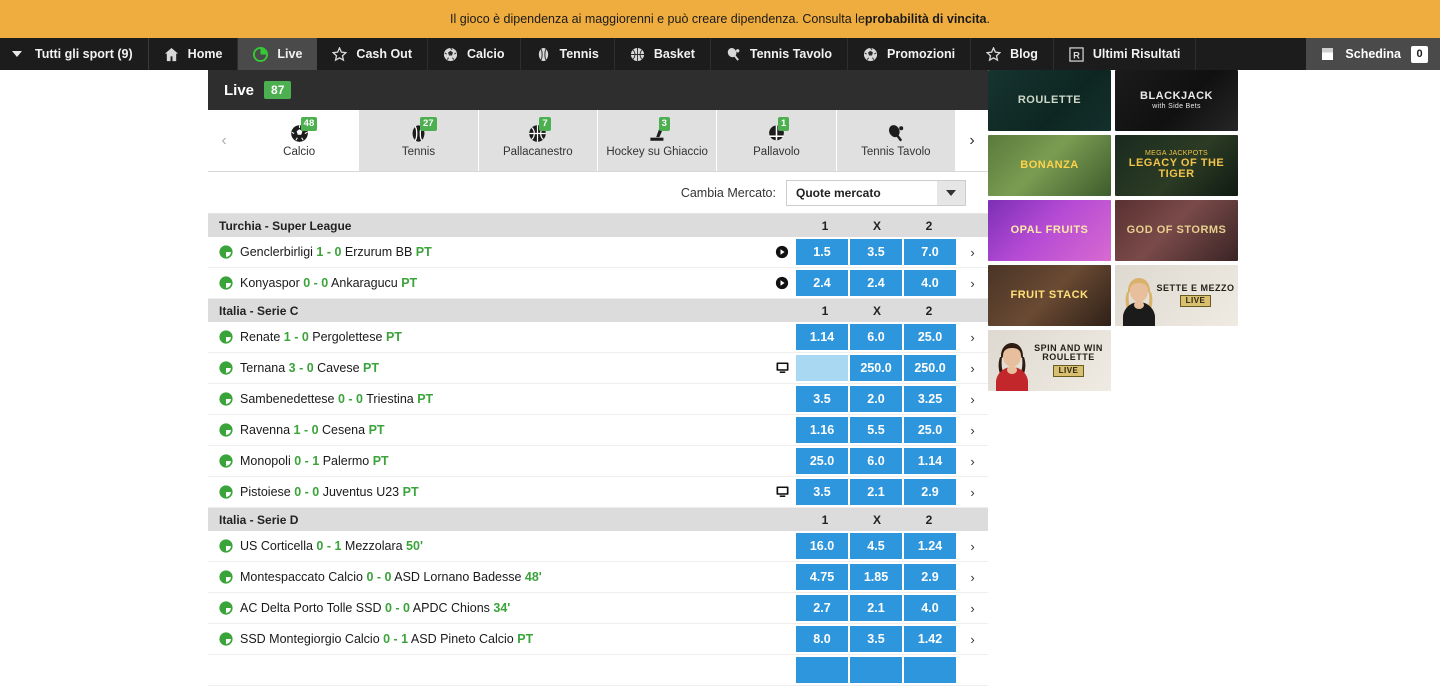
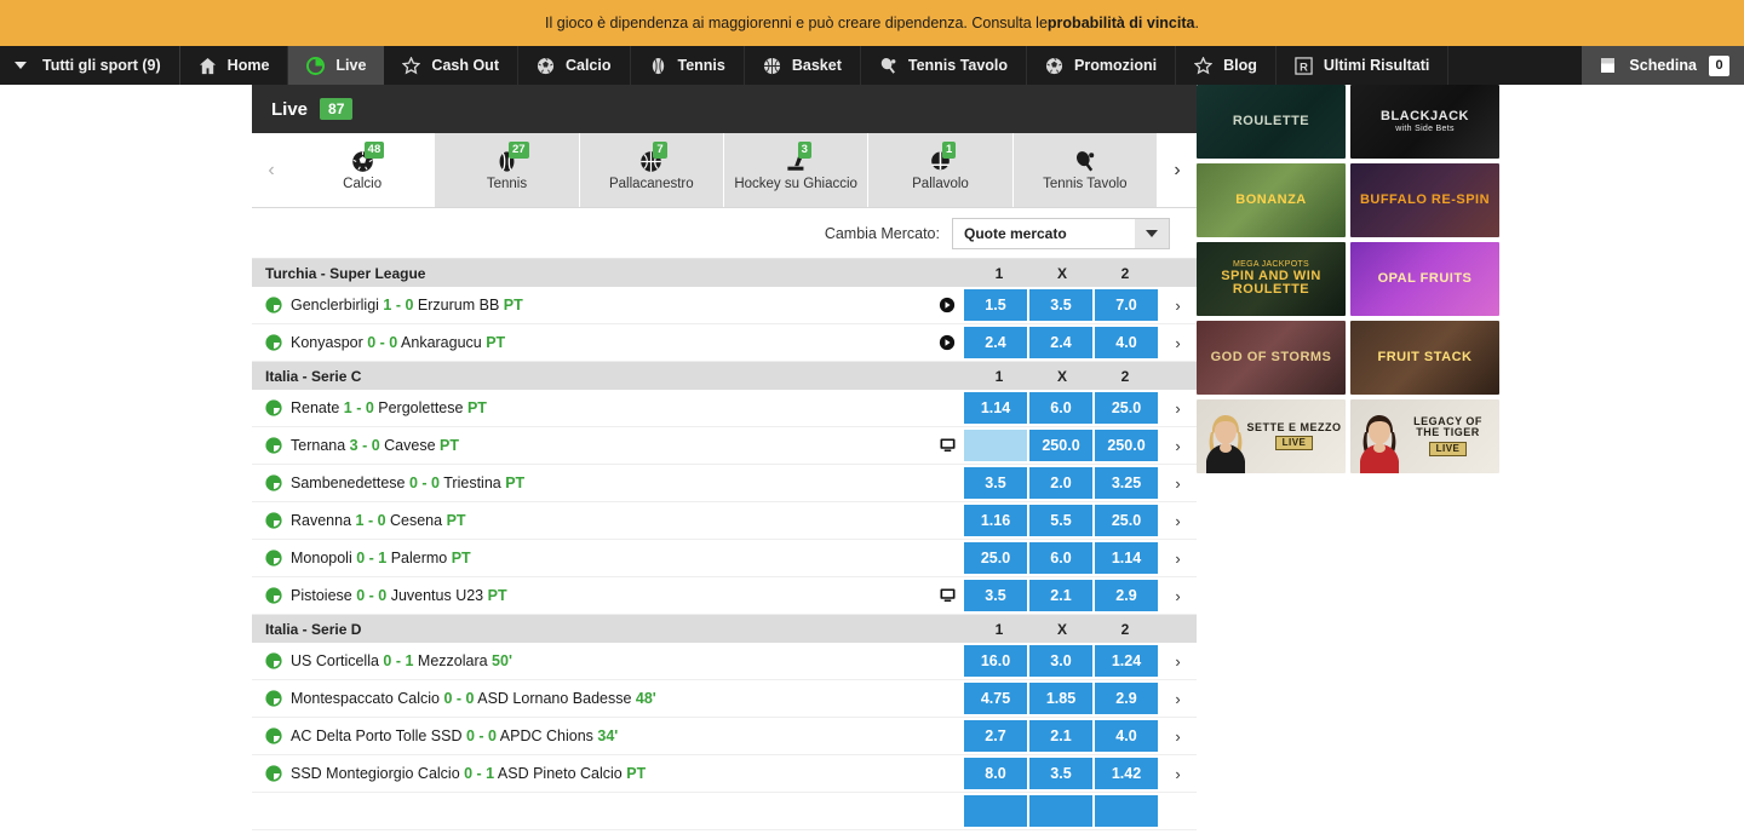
  Il gioco è dipendenza ai maggiorenni e può creare dipendenza. Consulta le
  probabilità di vincita
  .
  Tutti gli sport (9)
  Home
  Live
  Cash Out
  Calcio
  Tennis
  Basket
  Tennis Tavolo
  Promozioni
  Blog
  R
  Ultimi Risultati
  Schedina
  0
  Live
  87
  ‹
  48
  Calcio
  27
  Tennis
  7
  Pallacanestro
  3
  Hockey su Ghiaccio
  1
  Pallavolo
  Tennis Tavolo
  ›
  Cambia Mercato:
  Quote mercato
  Turchia - Super League
  1
  X
  2
  Genclerbirligi 1 - 0 Erzurum BB PT
  1.5
  3.5
  7.0
  ›
  Konyaspor 0 - 0 Ankaragucu PT
  2.4
  2.4
  4.0
  ›
  Italia - Serie C
  1
  X
  2
  Renate 1 - 0 Pergolettese PT
  1.14
  6.0
  25.0
  ›
  Ternana 3 - 0 Cavese PT
  250.0
  250.0
  ›
  Sambenedettese 0 - 0 Triestina PT
  3.5
  2.0
  3.25
  ›
  Ravenna 1 - 0 Cesena PT
  1.16
  5.5
  25.0
  ›
  Monopoli 0 - 1 Palermo PT
  25.0
  6.0
  1.14
  ›
  Pistoiese 0 - 0 Juventus U23 PT
  3.5
  2.1
  2.9
  ›
  Italia - Serie D
  1
  X
  2
  US Corticella 0 - 1 Mezzolara 50'
  16.0
- 4.5
+ 3.0
  1.24
  ›
  Montespaccato Calcio 0 - 0 ASD Lornano Badesse 48'
  4.75
  1.85
  2.9
  ›
  AC Delta Porto Tolle SSD 0 - 0 APDC Chions 34'
  2.7
  2.1
  4.0
  ›
  SSD Montegiorgio Calcio 0 - 1 ASD Pineto Calcio PT
  8.0
  3.5
  1.42
  ›
  ROULETTE
  BLACKJACK
  BONANZA
+ BUFFALO RE-SPIN
- LEGACY OF THE TIGER
+ SPIN AND WIN ROULETTE
  OPAL FRUITS
  GOD OF STORMS
  FRUIT STACK
  SETTE E MEZZO
  LIVE
- SPIN AND WIN ROULETTE
+ LEGACY OF THE TIGER
  LIVE
